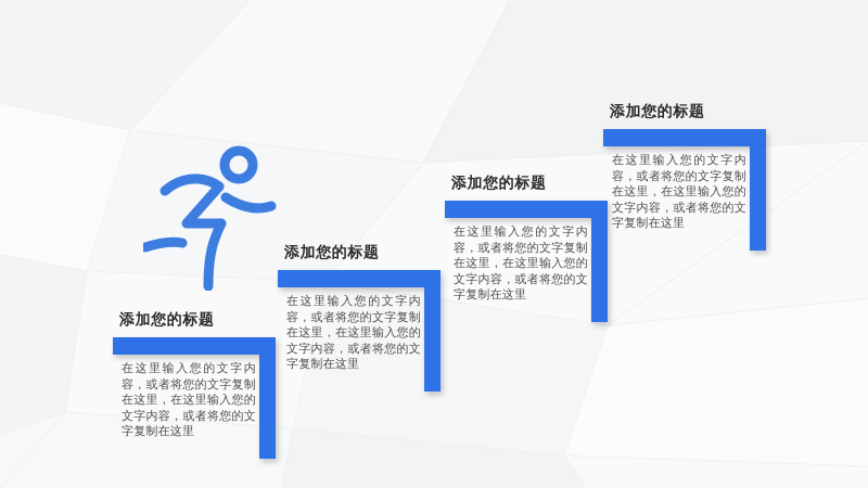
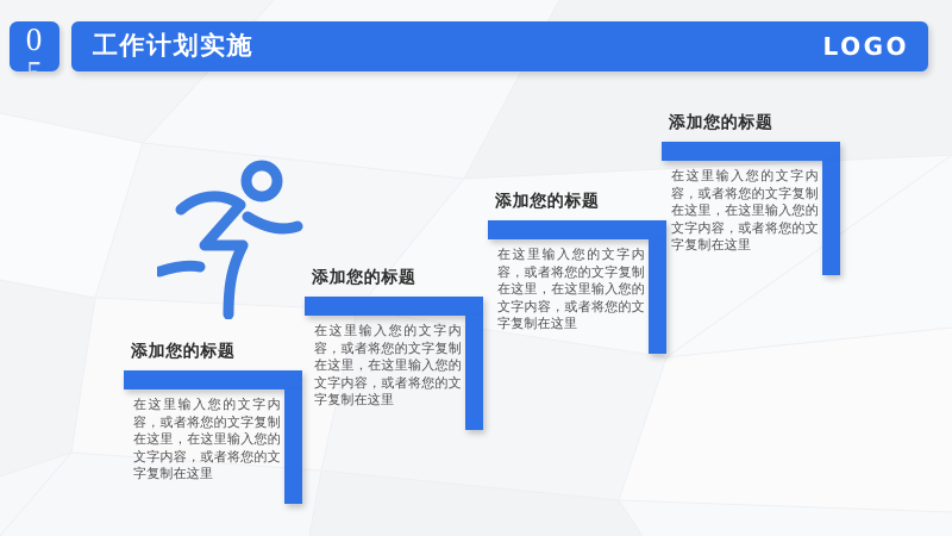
+ 0
+ 工作计划实施
+ LOGO
  添加您的标题
  在这里输入您的文字内容，或者将您的文字复制在这里，在这里输入您的文字内容，或者将您的文字复制在这里
  添加您的标题
  在这里输入您的文字内容，或者将您的文字复制在这里，在这里输入您的文字内容，或者将您的文字复制在这里
  添加您的标题
  在这里输入您的文字内容，或者将您的文字复制在这里，在这里输入您的文字内容，或者将您的文字复制在这里
  添加您的标题
  在这里输入您的文字内容，或者将您的文字复制在这里，在这里输入您的文字内容，或者将您的文字复制在这里
